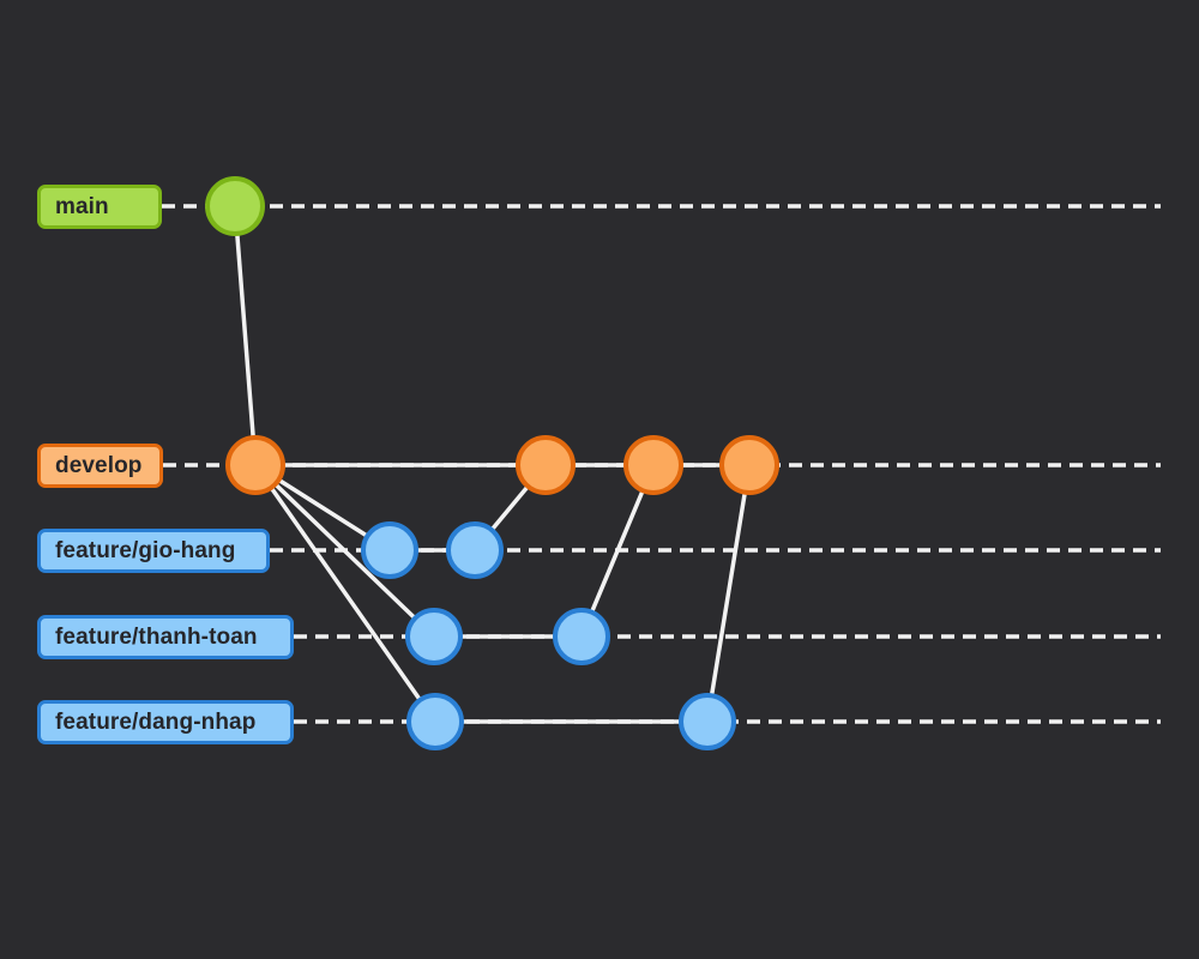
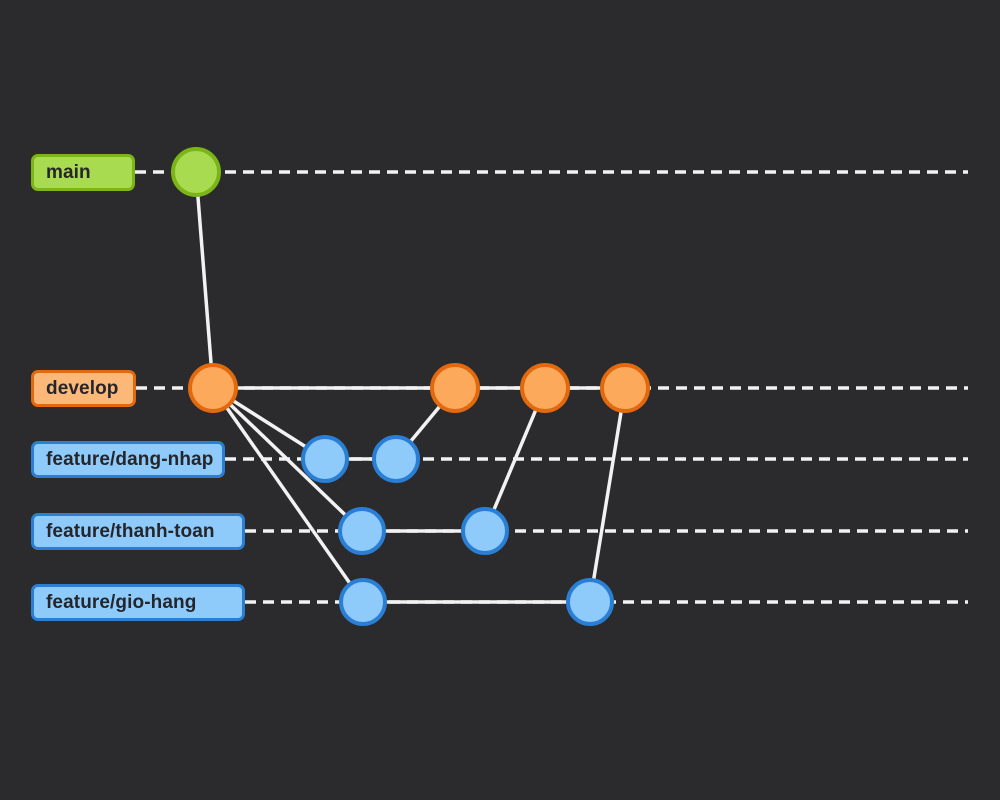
  main
  develop
- feature/gio-hang
+ feature/dang-nhap
  feature/thanh-toan
- feature/dang-nhap
+ feature/gio-hang
